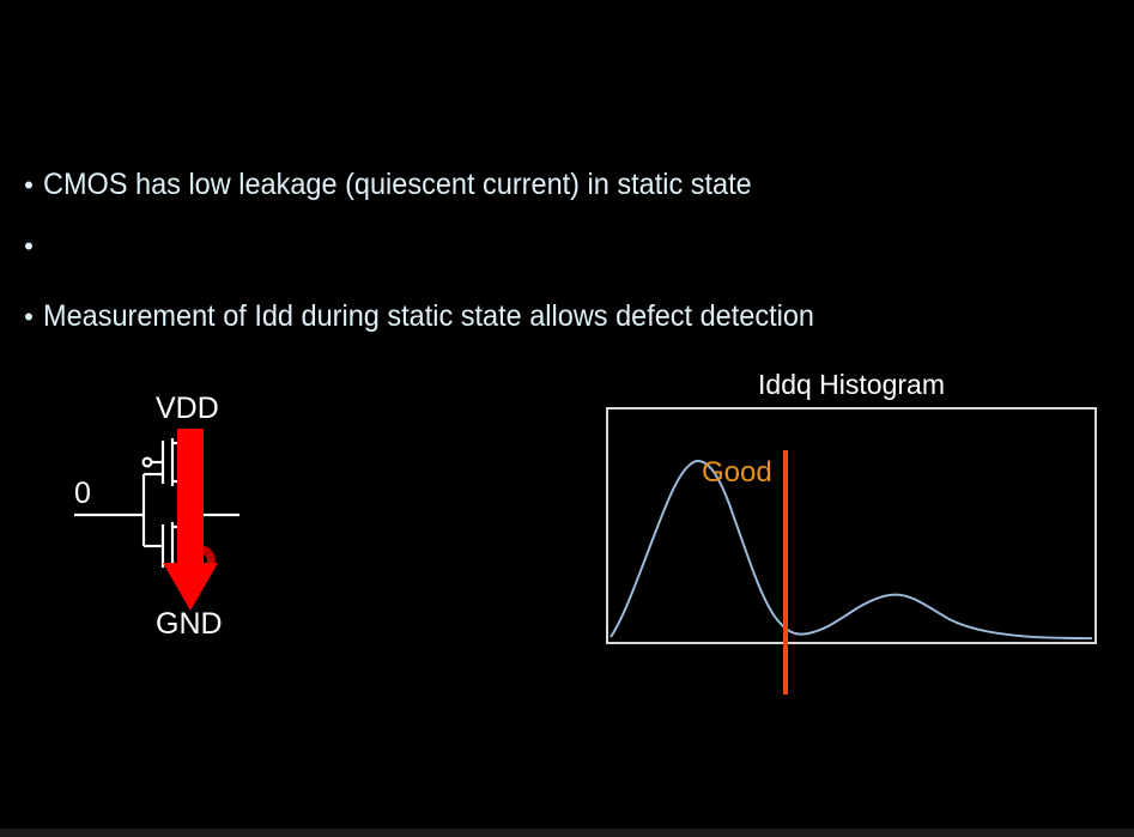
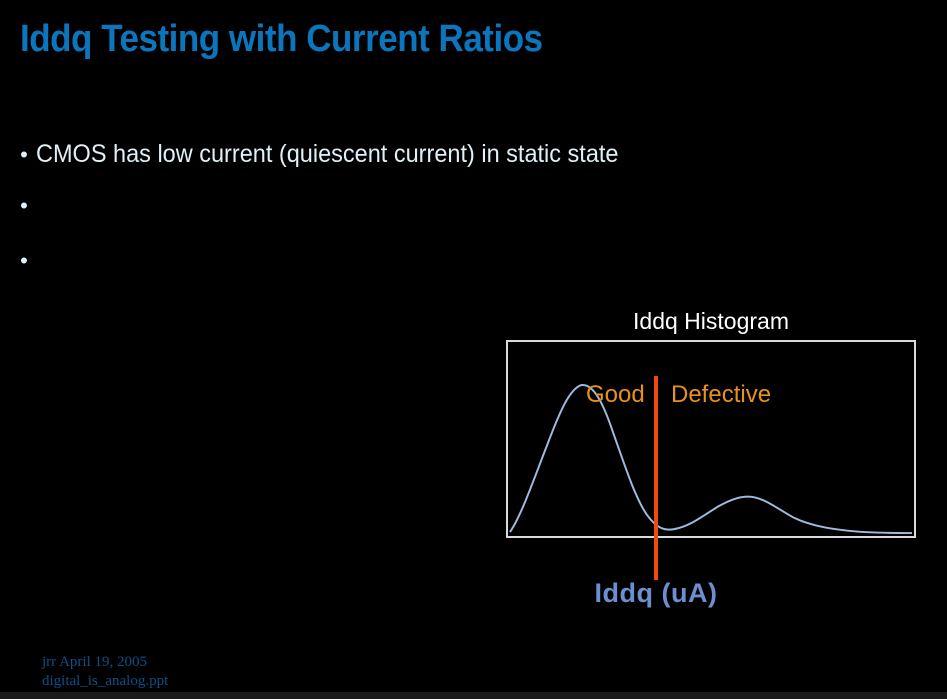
+ Iddq Testing with Current Ratios
  •
- CMOS has low leakage (quiescent current) in static state
+ CMOS has low current (quiescent current) in static state
  •
  •
- Measurement of Idd during static state allows defect detection
- VDD
- GND
- 0
  Iddq Histogram
  Good
+ Defective
+ Iddq (uA)
+ jrr April 19, 2005
+ digital_is_analog.ppt
